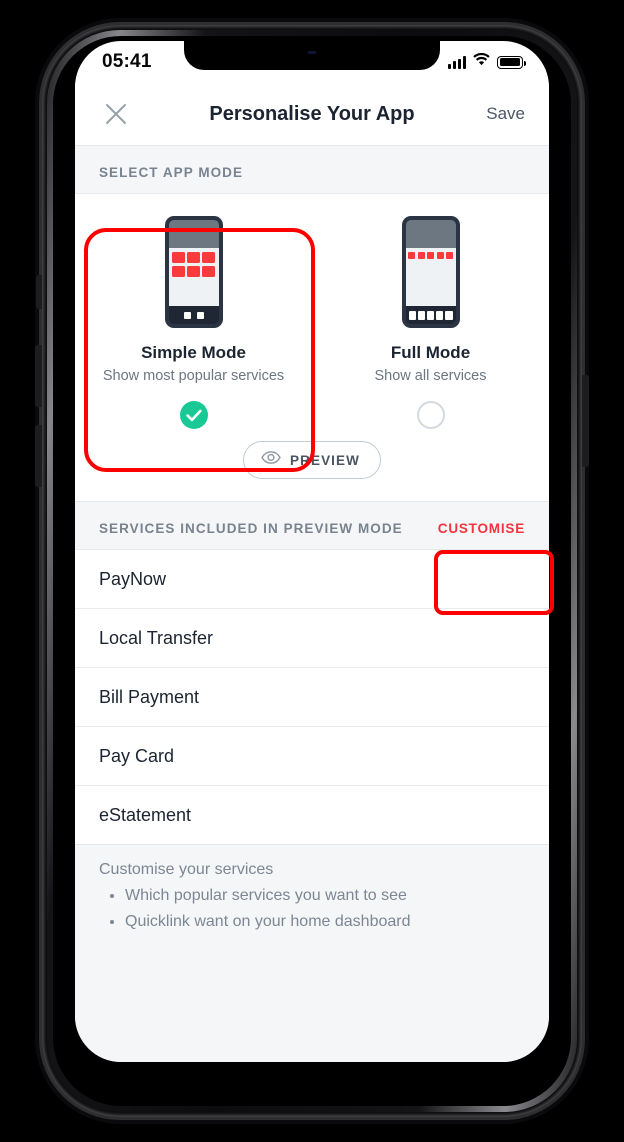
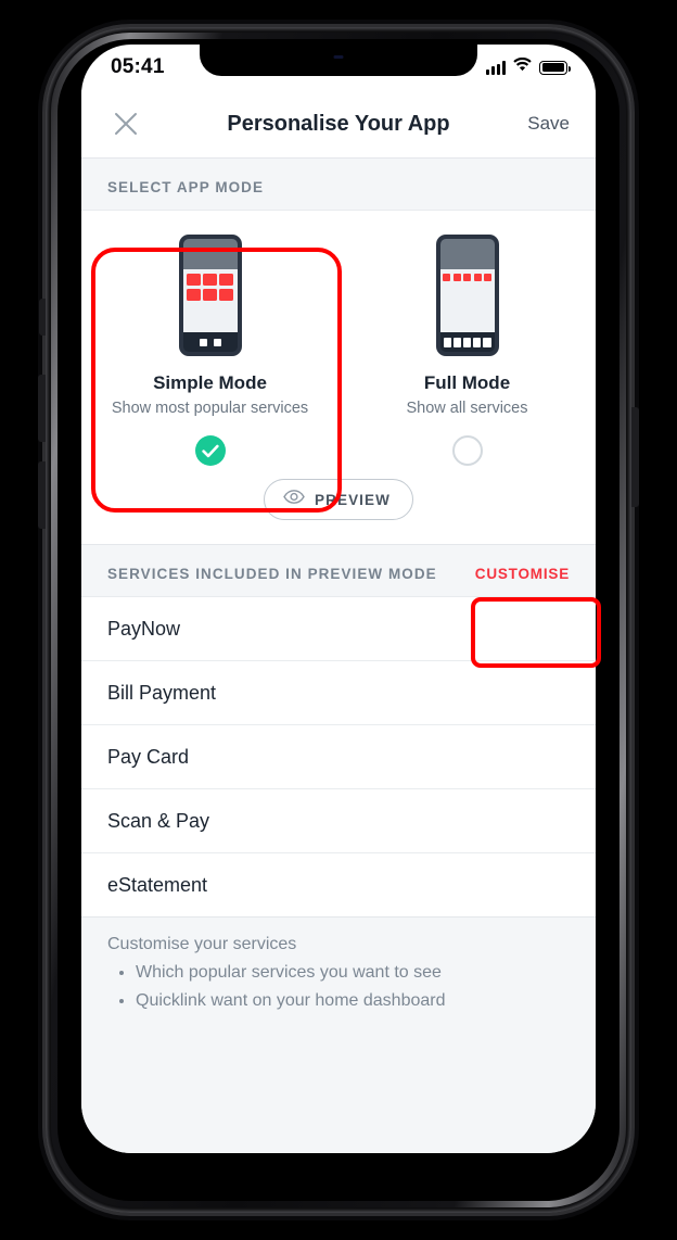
  05:41
  Personalise Your App
  Save
  SELECT APP MODE
  Simple Mode
  Show most popular services
  Full Mode
  Show all services
  PREVIEW
  SERVICES INCLUDED IN PREVIEW MODE
  CUSTOMISE
  PayNow
- Local Transfer
  Bill Payment
  Pay Card
+ Scan & Pay
  eStatement
  Customise your services
  Which popular services you want to see
  Quicklink want on your home dashboard
